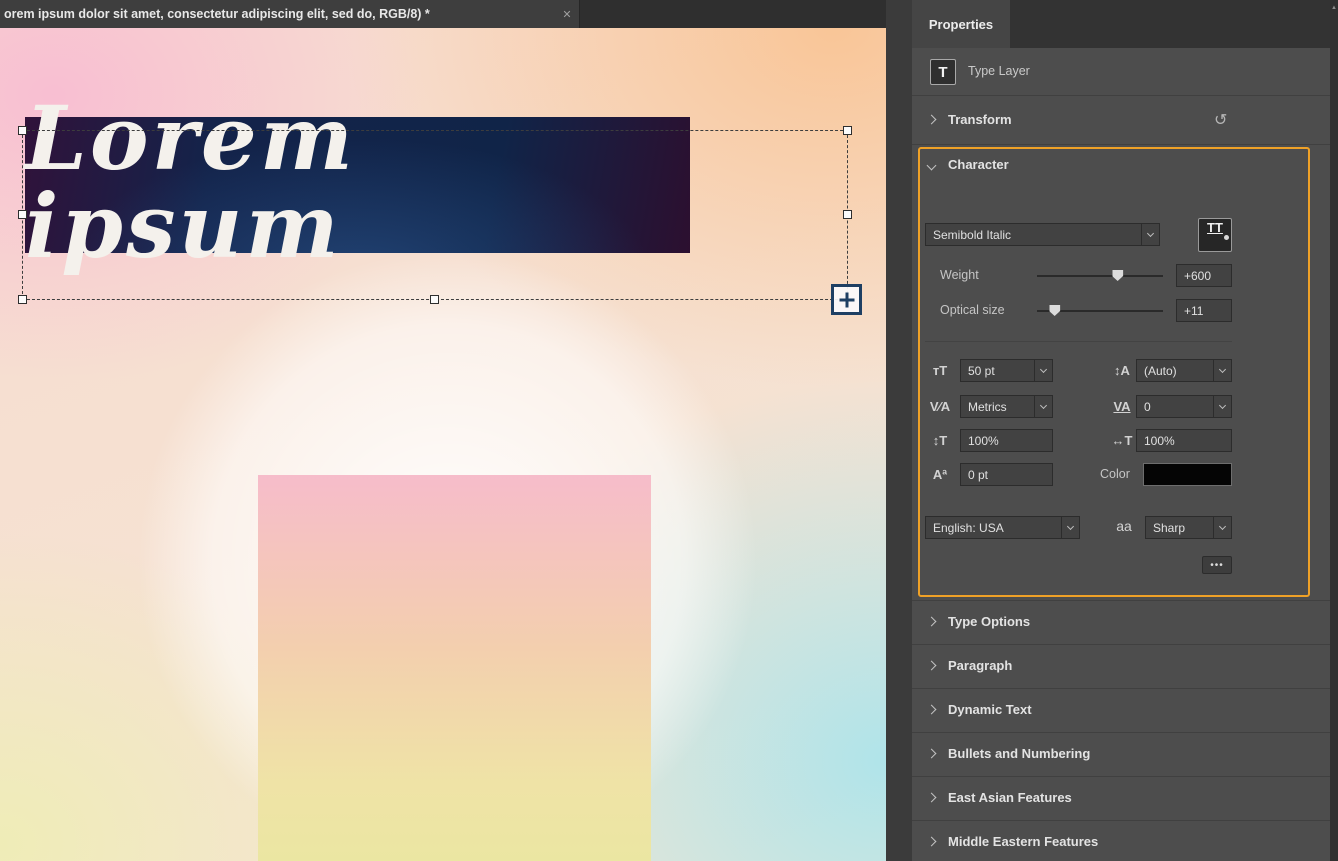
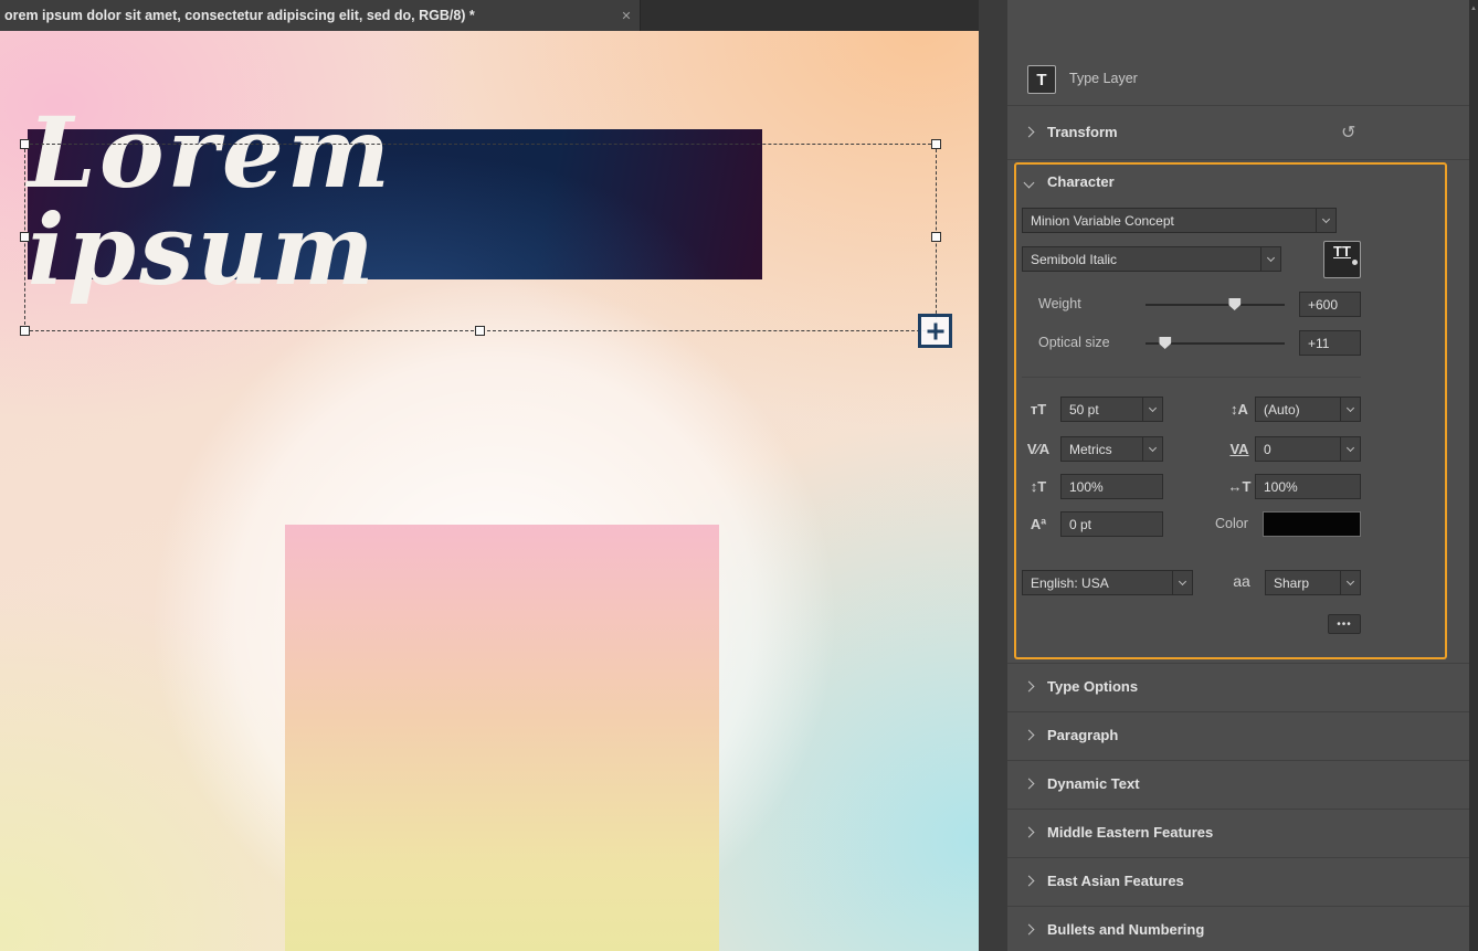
  orem ipsum dolor sit amet, consectetur adipiscing elit, sed do, RGB/8) *
  ✕
  Lorem ipsum
- Properties
  T
  Type Layer
  Transform
  ↺
  Character
+ Minion Variable Concept
  Semibold Italic
  TT
  Weight
  +600
  Optical size
  +11
  тT
  50 pt
  ↕A
  (Auto)
  V⁄A
  Metrics
  VA
  0
  ↕T
  100%
  ↔T
  100%
  Aª
  0 pt
  Color
  English: USA
  aa
  Sharp
  •••
  Type Options
  Paragraph
  Dynamic Text
- Bullets and Numbering
+ Middle Eastern Features
  East Asian Features
- Middle Eastern Features
+ Bullets and Numbering
